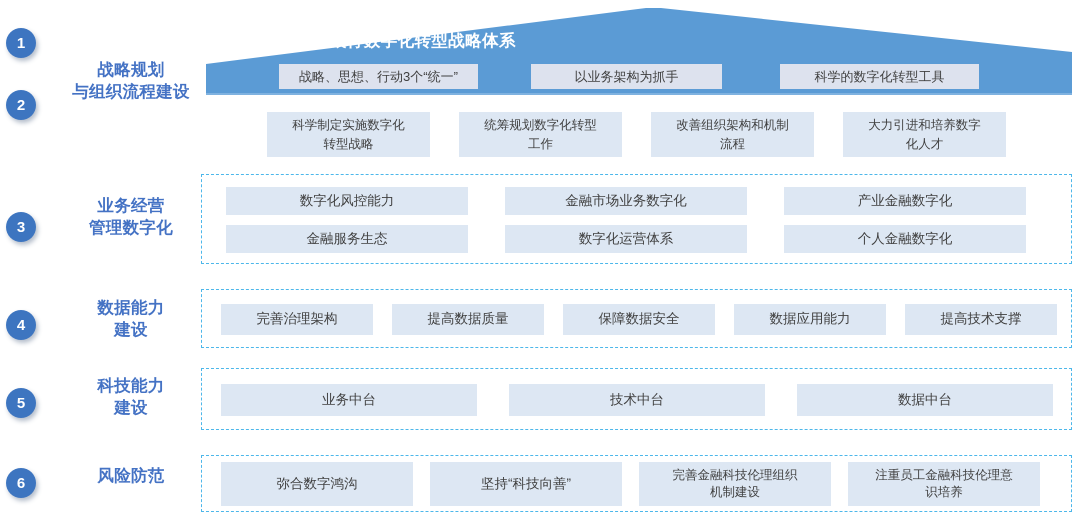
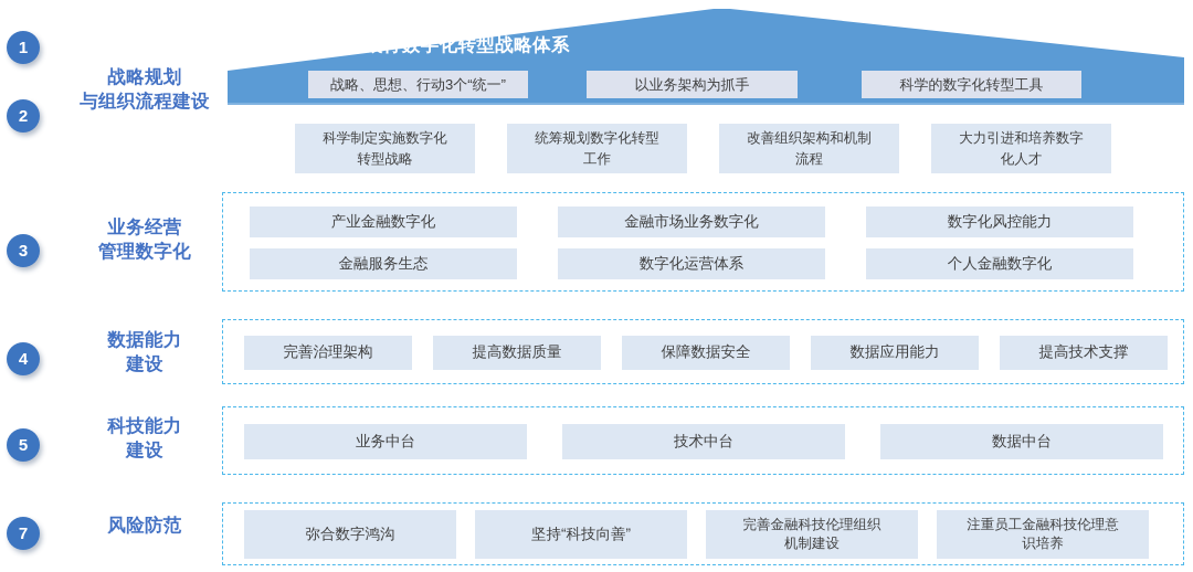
  1
  2
  3
  4
  5
- 6
+ 7
  战略规划
  与组织流程建设
  业务经营
  管理数字化
  数据能力
  建设
  科技能力
  建设
  风险防范
  银行数字化转型战略体系
  战略、思想、行动3个“统一”
  以业务架构为抓手
  科学的数字化转型工具
  科学制定实施数字化
  转型战略
  统筹规划数字化转型
  工作
  改善组织架构和机制
  流程
  大力引进和培养数字
  化人才
- 数字化风控能力
+ 产业金融数字化
  金融市场业务数字化
- 产业金融数字化
+ 数字化风控能力
  金融服务生态
  数字化运营体系
  个人金融数字化
  完善治理架构
  提高数据质量
  保障数据安全
  数据应用能力
  提高技术支撑
  业务中台
  技术中台
  数据中台
  弥合数字鸿沟
  坚持“科技向善”
  完善金融科技伦理组织
  机制建设
  注重员工金融科技伦理意
  识培养
